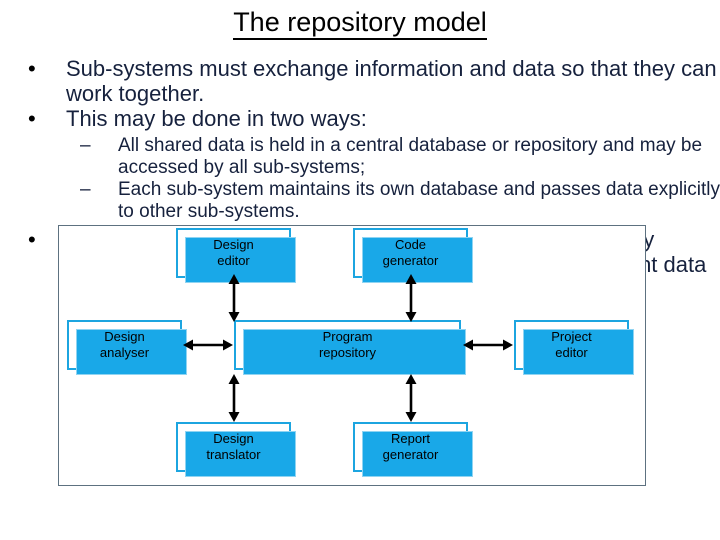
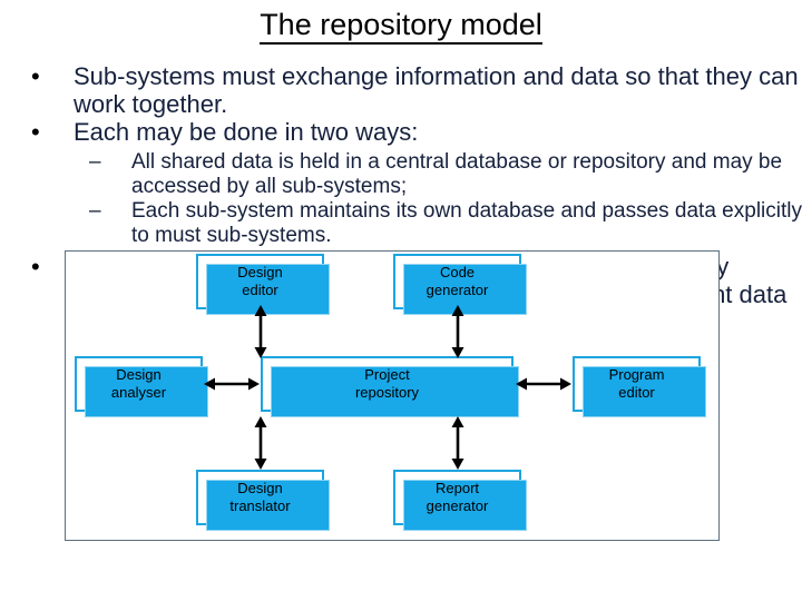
  The repository model
  •
  Sub-systems must exchange information and data so that they can work together.
  •
- This may be done in two ways:
+ Each may be done in two ways:
  –
  All shared data is held in a central database or repository and may be accessed by all sub-systems;
  –
- Each sub-system maintains its own database and passes data explicitly to other sub-systems.
+ Each sub-system maintains its own database and passes data explicitly to must sub-systems.
  •
  Design
  editor
  Code
  generator
  Design
  analyser
- Program
+ Project
  repository
- Project
+ Program
  editor
  Design
  translator
  Report
  generator
